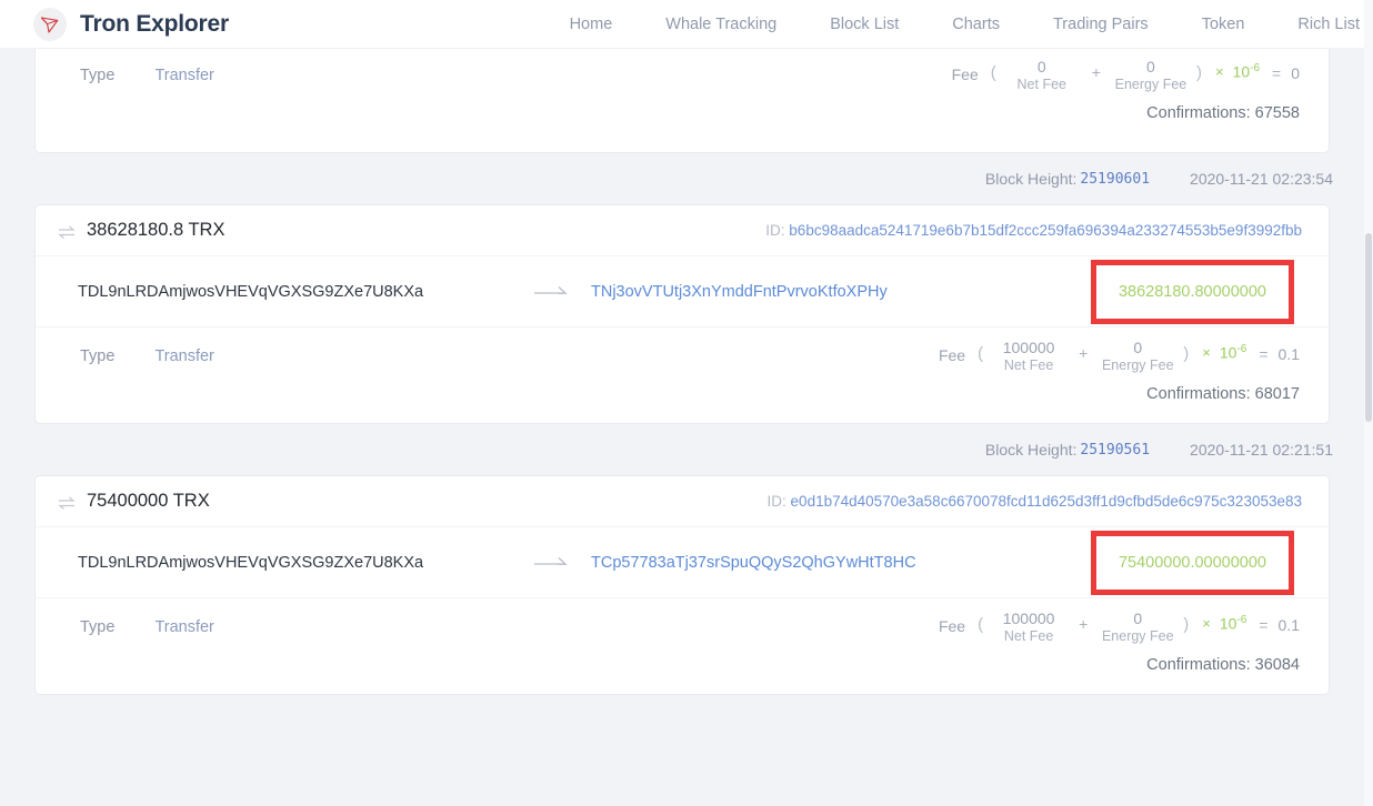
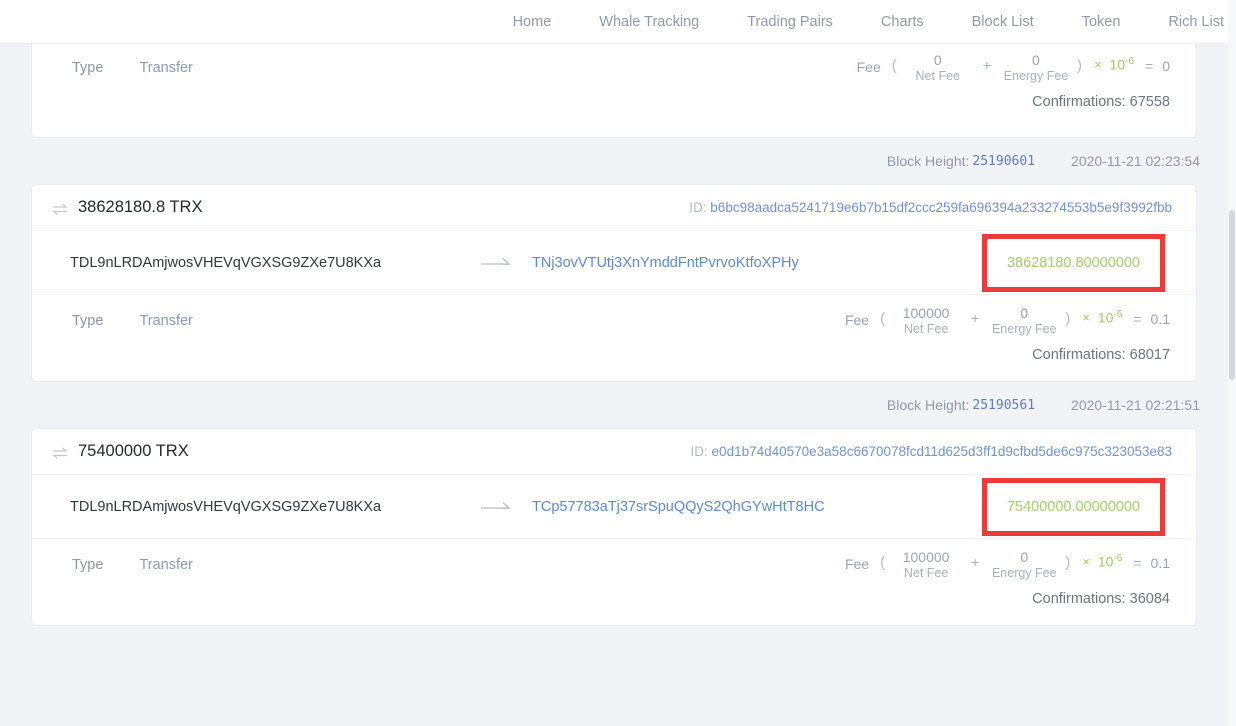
  Type
  Transfer
  Fee
  (
  0
  Net Fee
  +
  0
  Energy Fee
  )
  ×
  10-6
  =
  0
  Confirmations: 67558
  Block Height:
  25190601
  2020-11-21 02:23:54
  38628180.8 TRX
  ID: b6bc98aadca5241719e6b7b15df2ccc259fa696394a233274553b5e9f3992fbb
  TDL9nLRDAmjwosVHEVqVGXSG9ZXe7U8KXa
  TNj3ovVTUtj3XnYmddFntPvrvoKtfoXPHy
  38628180.80000000
  Type
  Transfer
  Fee
  (
  100000
  Net Fee
  +
  0
  Energy Fee
  )
  ×
  10-6
  =
  0.1
  Confirmations: 68017
  Block Height:
  25190561
  2020-11-21 02:21:51
  75400000 TRX
  ID: e0d1b74d40570e3a58c6670078fcd11d625d3ff1d9cfbd5de6c975c323053e83
  TDL9nLRDAmjwosVHEVqVGXSG9ZXe7U8KXa
  TCp57783aTj37srSpuQQyS2QhGYwHtT8HC
  75400000.00000000
  Type
  Transfer
  Fee
  (
  100000
  Net Fee
  +
  0
  Energy Fee
  )
  ×
  10-6
  =
  0.1
  Confirmations: 36084
- Tron Explorer
  Home
  Whale Tracking
- Block List
+ Trading Pairs
  Charts
- Trading Pairs
+ Block List
  Token
  Rich List
